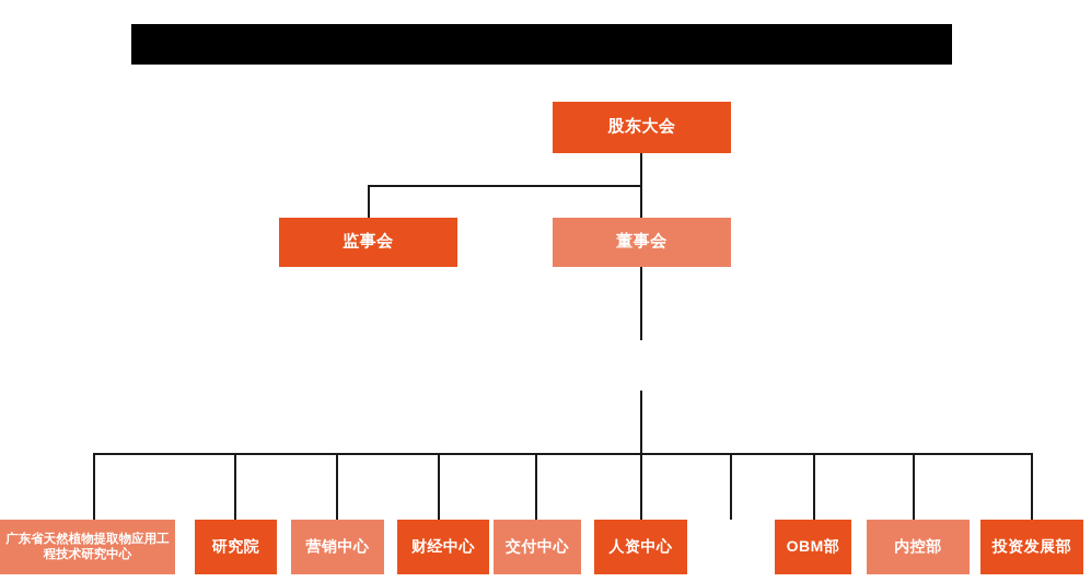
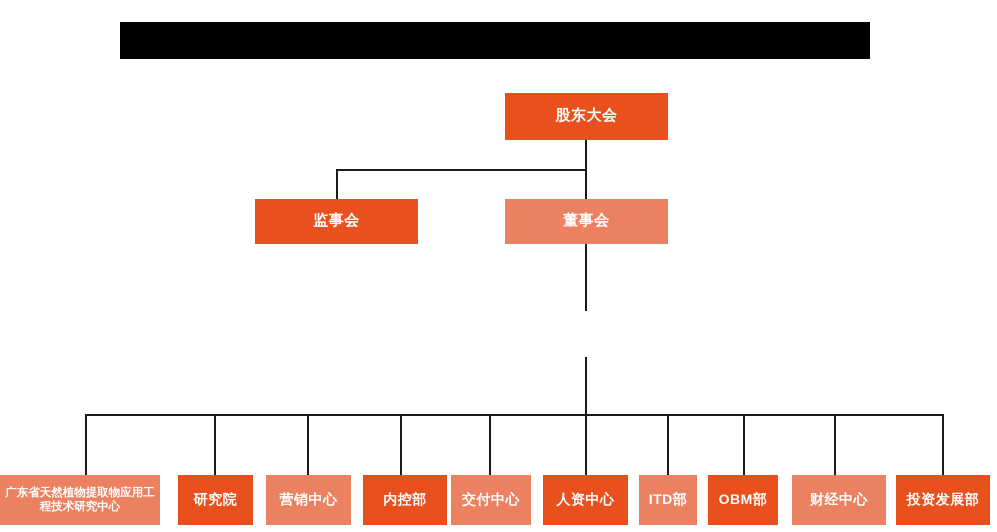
  股东大会
  监事会
  董事会
  广东省天然植物提取物应用工程技术研究中心
  研究院
  营销中心
- 财经中心
+ 内控部
  交付中心
  人资中心
+ ITD部
  OBM部
- 内控部
+ 财经中心
  投资发展部
